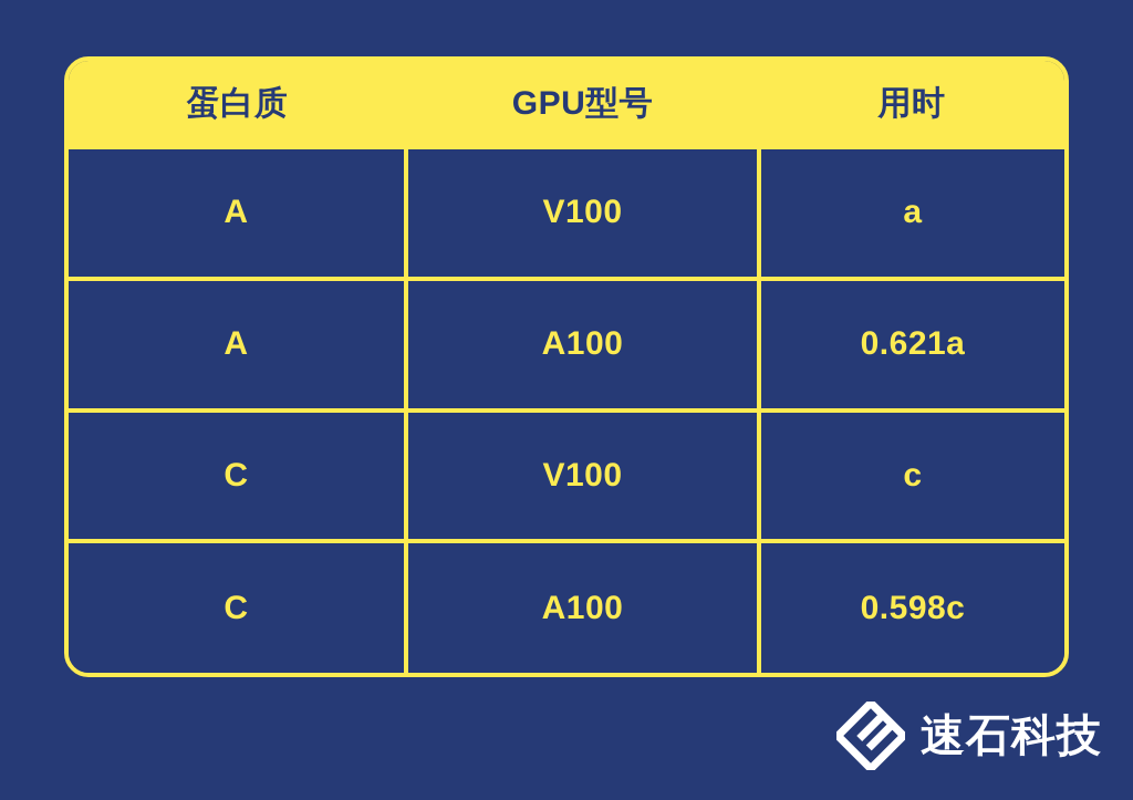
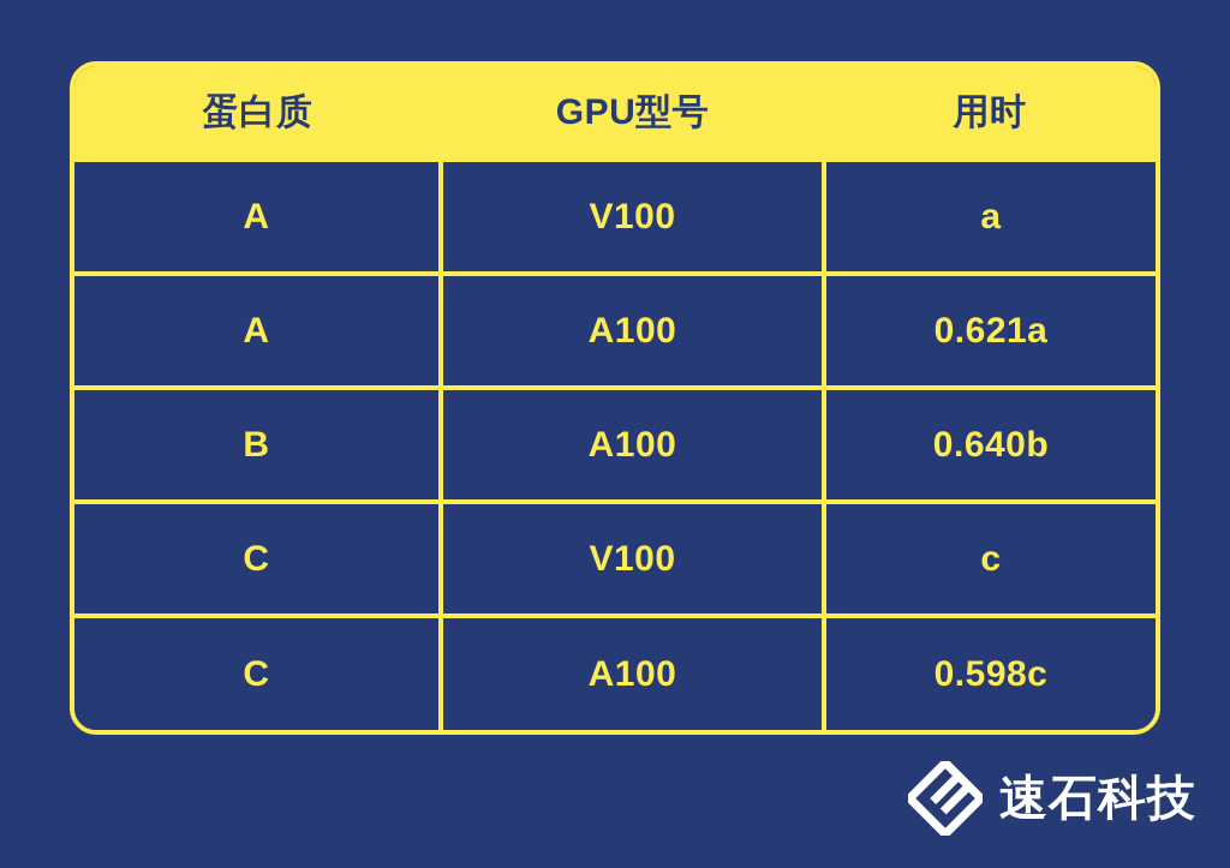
  蛋白质	GPU型号	用时
  A	V100	a
  A	A100	0.621a
+ B	A100	0.640b
  C	V100	c
  C	A100	0.598c
  速石科技
